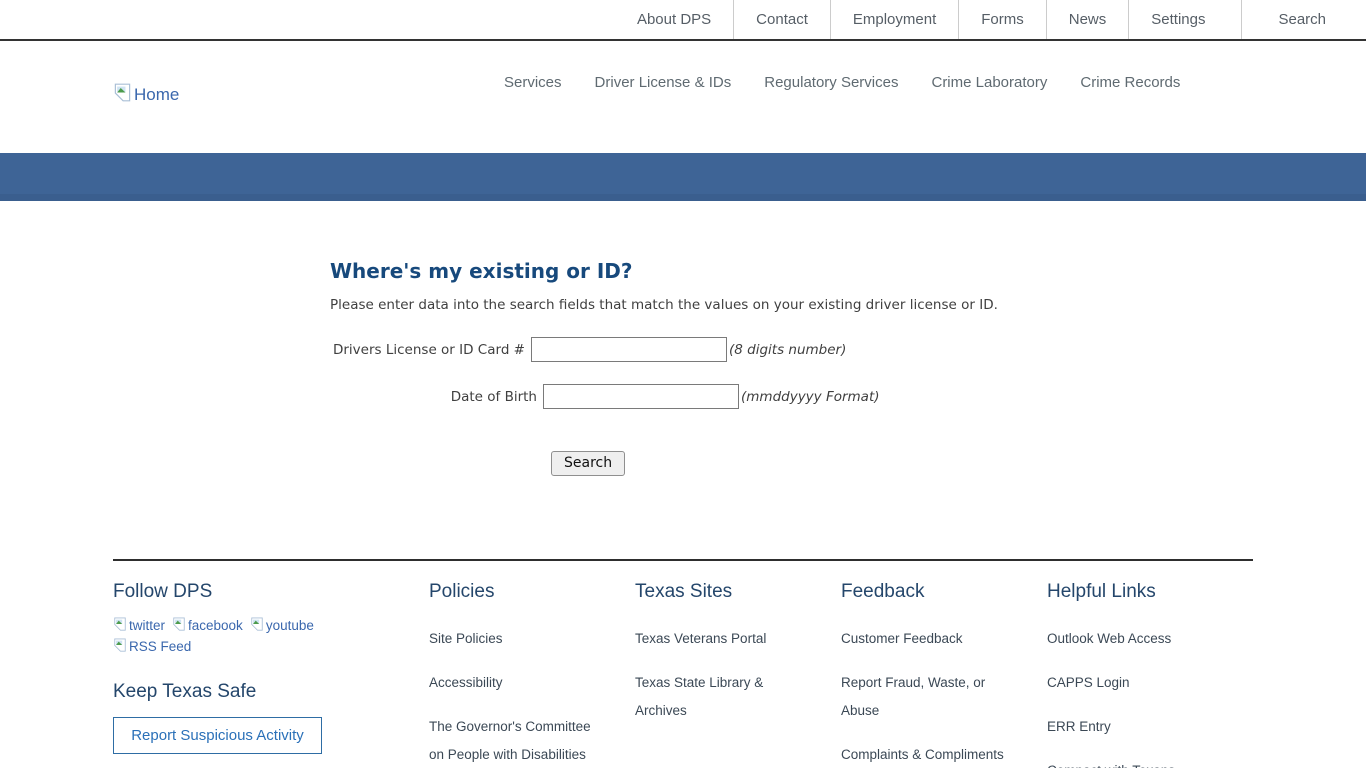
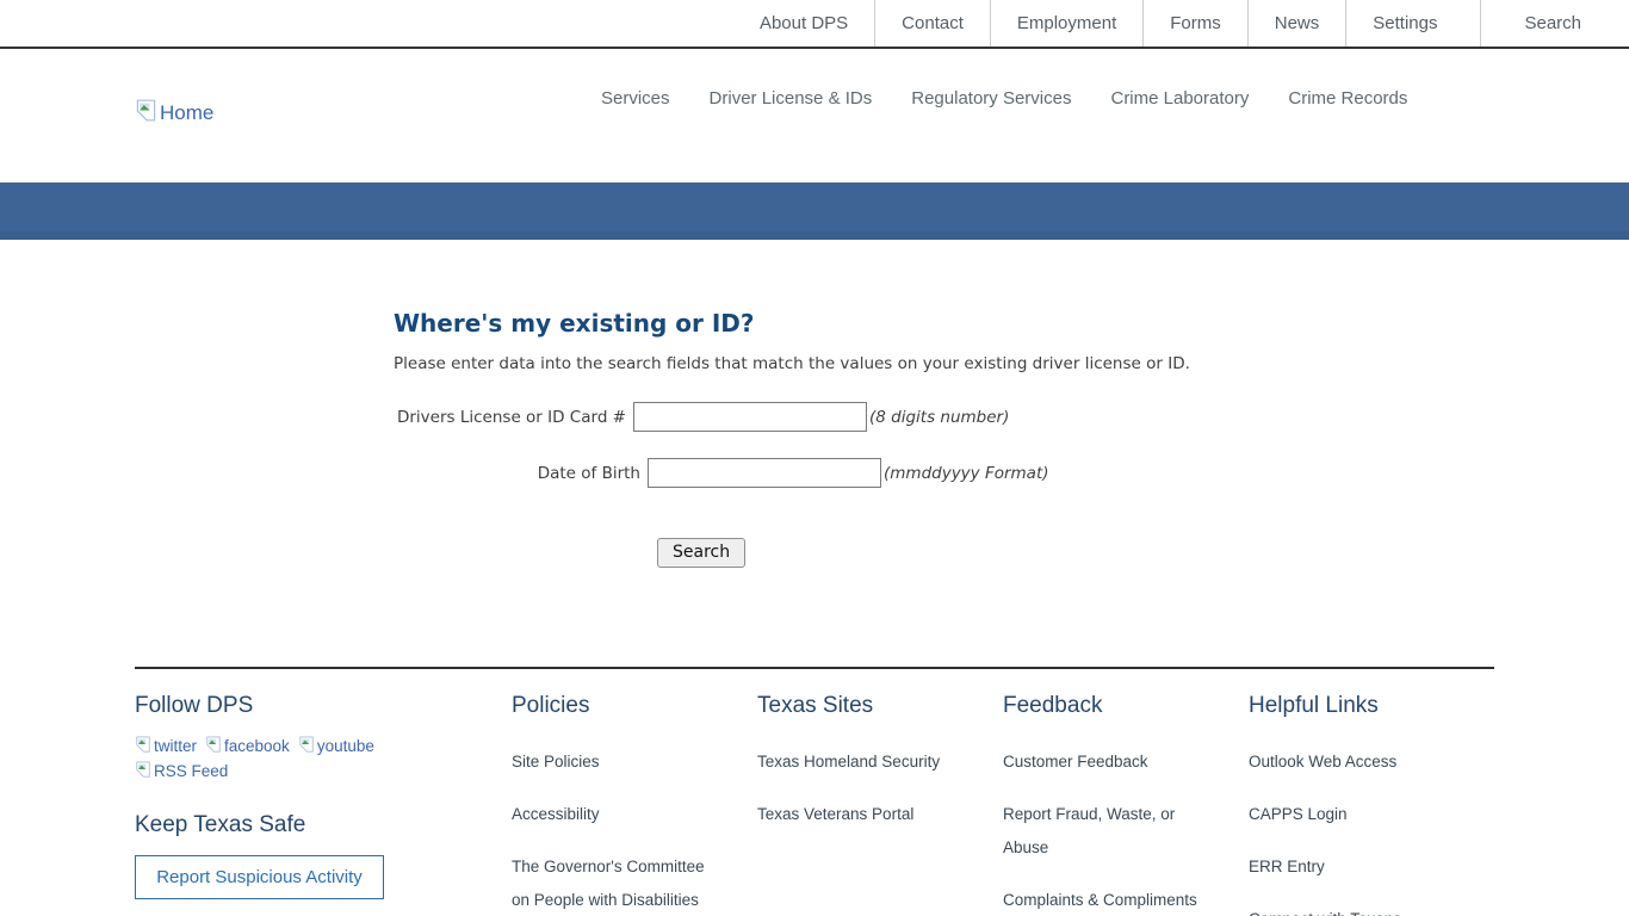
  About DPS
  Contact
  Employment
  Forms
  News
  Settings
  Search
  Home
  Services
  Driver License & IDs
  Regulatory Services
  Crime Laboratory
  Crime Records
  Where's my existing or ID?
  Please enter data into the search fields that match the values on your existing driver license or ID.
  Drivers License or ID Card #
  (8 digits number)
  Date of Birth
  (mmddyyyy Format)
  Search
  Follow DPS
  twitter
  facebook
  youtube
  RSS Feed
  Keep Texas Safe
  Report Suspicious Activity
  Policies
  Site Policies
  Accessibility
  The Governor's Committee on People with Disabilities
  Texas Sites
+ Texas Homeland Security
  Texas Veterans Portal
- Texas State Library & Archives
  Feedback
  Customer Feedback
  Report Fraud, Waste, or Abuse
  Complaints & Compliments
  Helpful Links
  Outlook Web Access
  CAPPS Login
  ERR Entry
